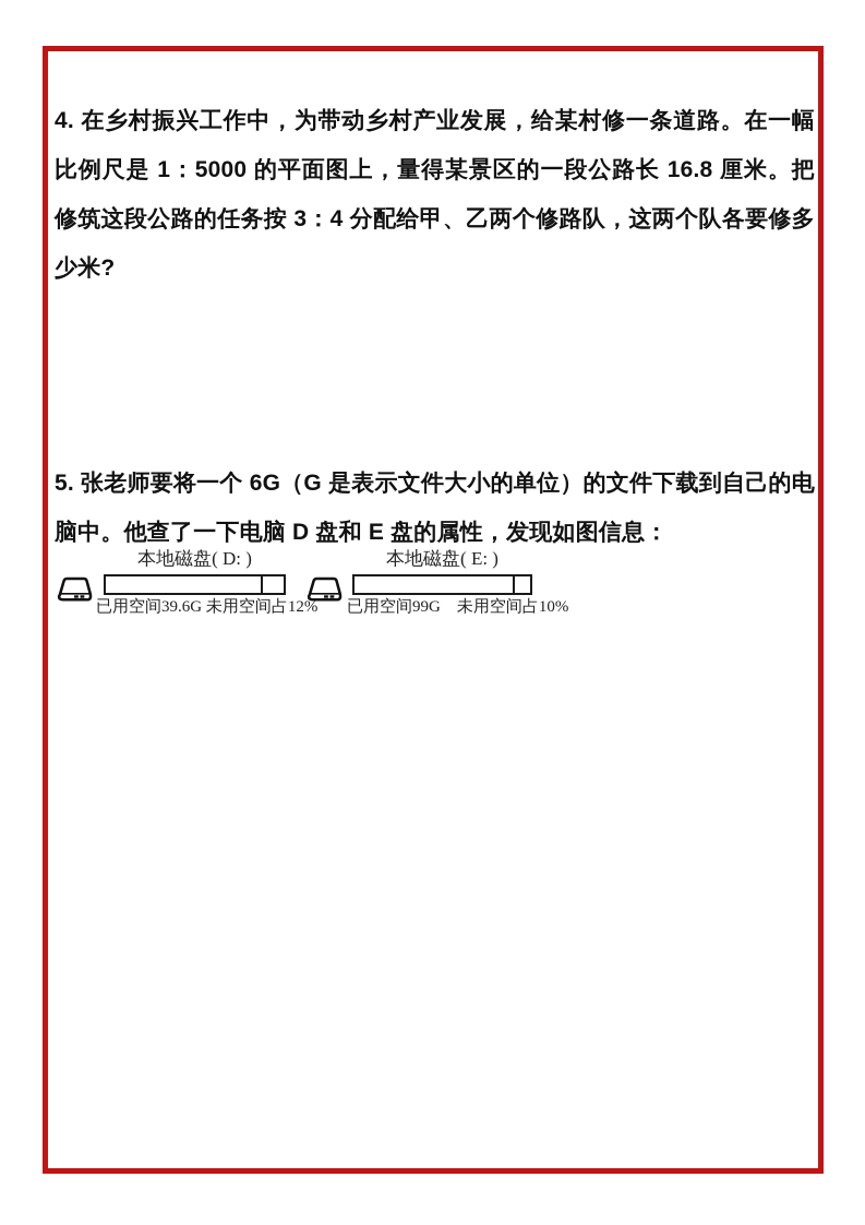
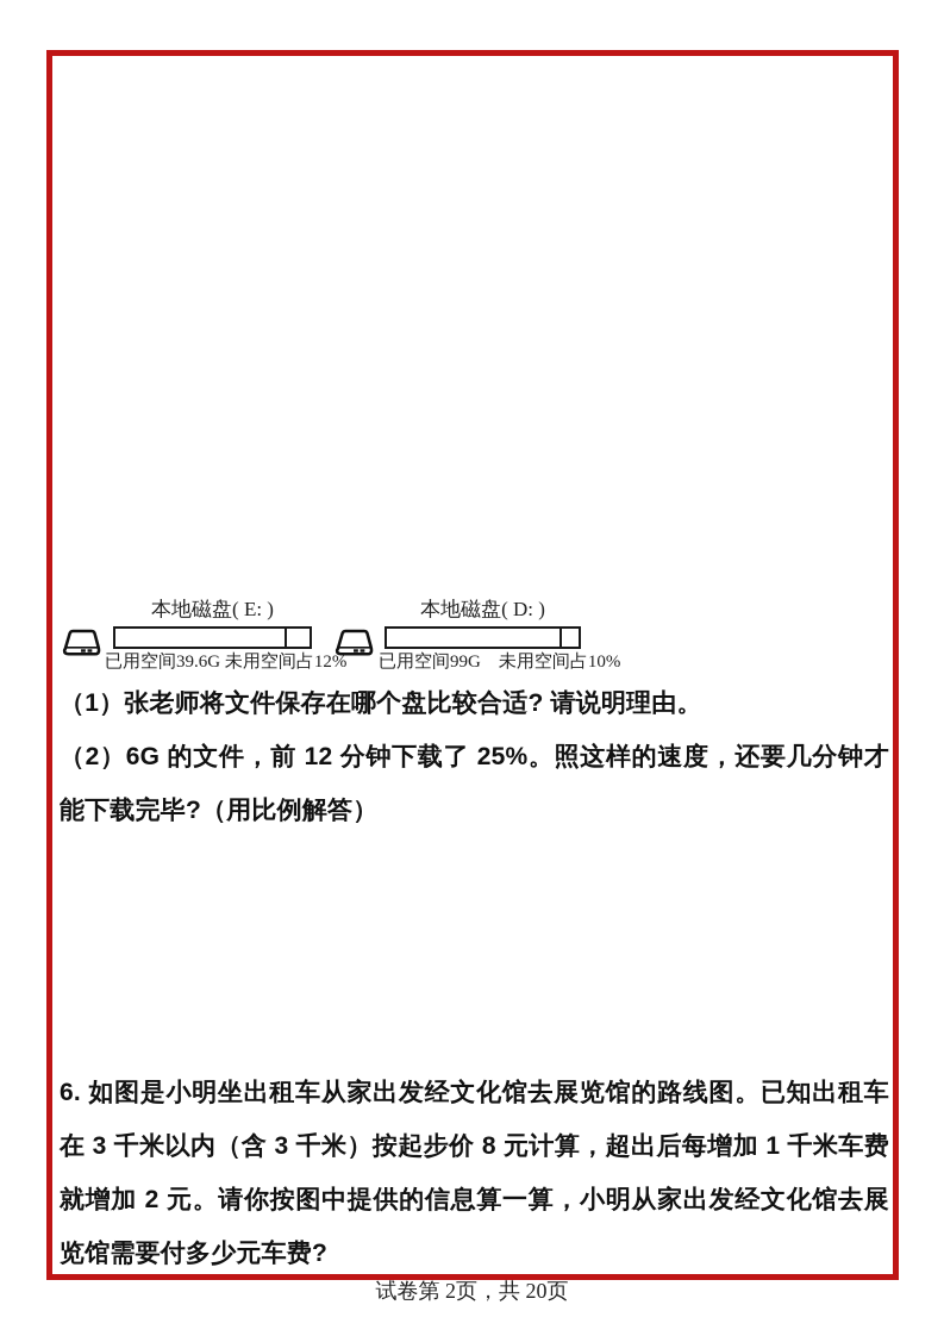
- 4. 在乡村振兴工作中，为带动乡村产业发展，给某村修一条道路。在一幅比例尺是 1：5000 的平面图上，量得某景区的一段公路长 16.8 厘米。把修筑这段公路的任务按 3：4 分配给甲、乙两个修路队，这两个队各要修多少米?
- 5. 张老师要将一个 6G（G 是表示文件大小的单位）的文件下载到自己的电脑中。他查了一下电脑 D 盘和 E 盘的属性，发现如图信息：
- 本地磁盘( D: )
+ 本地磁盘( E: )
  已用空间39.6G 未用空间占12%
- 本地磁盘( E: )
+ 本地磁盘( D: )
  已用空间99G 未用空间占10%
+ （1）张老师将文件保存在哪个盘比较合适? 请说明理由。
+ （2）6G 的文件，前 12 分钟下载了 25%。照这样的速度，还要几分钟才能下载完毕?（用比例解答）
+ 6. 如图是小明坐出租车从家出发经文化馆去展览馆的路线图。已知出租车在 3 千米以内（含 3 千米）按起步价 8 元计算，超出后每增加 1 千米车费就增加 2 元。请你按图中提供的信息算一算，小明从家出发经文化馆去展览馆需要付多少元车费?
+ 试卷第 2页，共 20页
